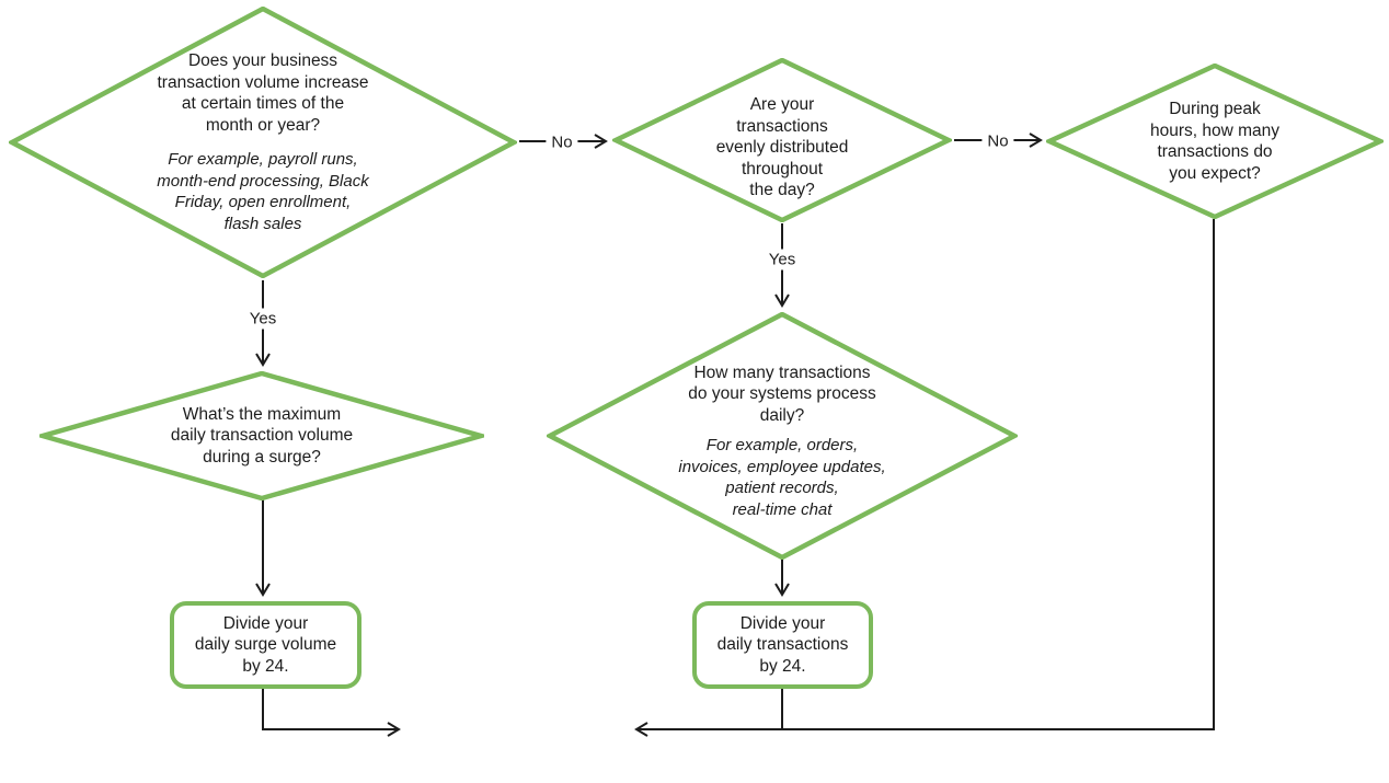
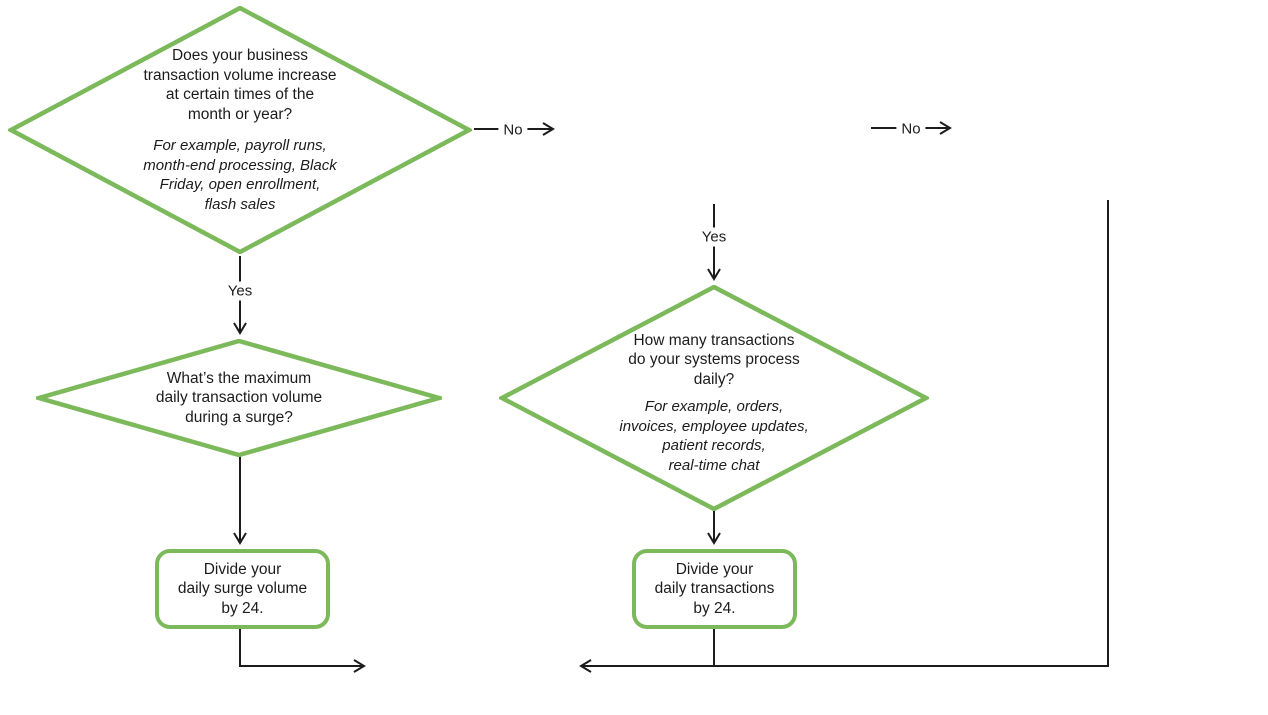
  No
  No
  Yes
  Yes
  Does your business
  transaction volume increase
  at certain times of the
  month or year?
  For example, payroll runs,
  month-end processing, Black
  Friday, open enrollment,
  flash sales
- Are your
- transactions
- evenly distributed
- throughout
- the day?
- During peak
- hours, how many
- transactions do
- you expect?
  What’s the maximum
  daily transaction volume
  during a surge?
  How many transactions
  do your systems process
  daily?
  For example, orders,
  invoices, employee updates,
  patient records,
  real-time chat
  Divide your
  daily surge volume
  by 24.
  Divide your
  daily transactions
  by 24.
